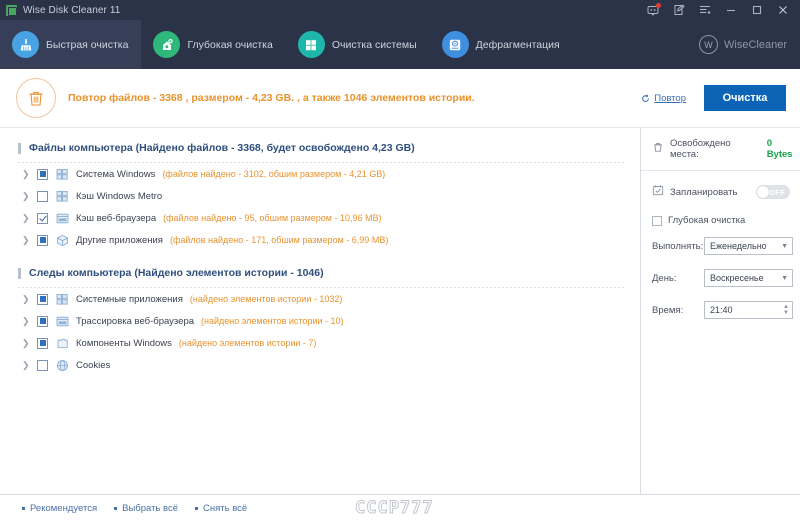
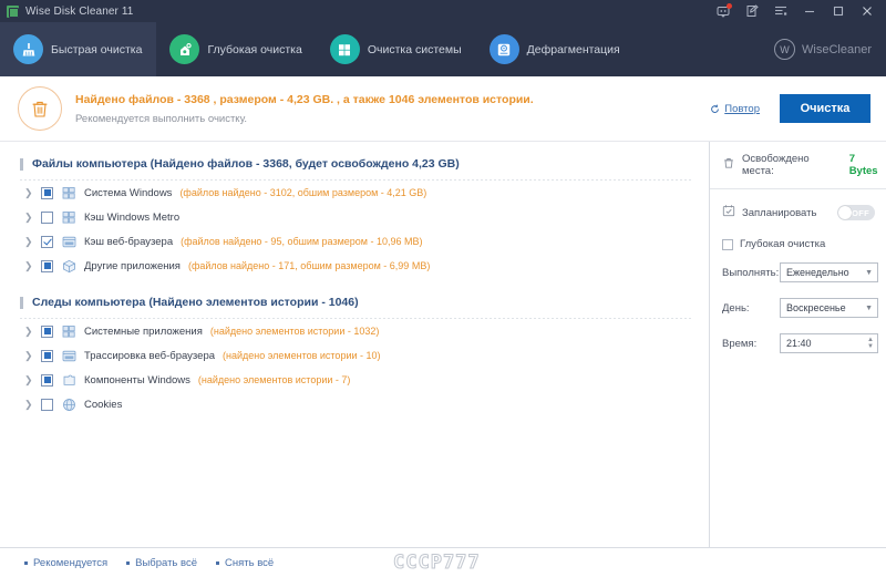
  Wise Disk Cleaner 11
  Быстрая очистка
  Глубокая очистка
  Очистка системы
  Дефрагментация
  W
  WiseCleaner
- Повтор файлов - 3368 , размером - 4,23 GB. , а также 1046 элементов истории.
+ Найдено файлов - 3368 , размером - 4,23 GB. , а также 1046 элементов истории.
+ Рекомендуется выполнить очистку.
  Повтор
  Очистка
  Файлы компьютера (Найдено файлов - 3368, будет освобождено 4,23 GB)
  ❯
  Система Windows
  (файлов найдено - 3102, обшим размером - 4,21 GB)
  ❯
  Кэш Windows Metro
  ❯
  Кэш веб-браузера
  (файлов найдено - 95, обшим размером - 10,96 MB)
  ❯
  Другие приложения
  (файлов найдено - 171, обшим размером - 6,99 MB)
  Следы компьютера (Найдено элементов истории - 1046)
  ❯
  Системные приложения
  (найдено элементов истории - 1032)
  ❯
  Трассировка веб-браузера
  (найдено элементов истории - 10)
  ❯
  Компоненты Windows
  (найдено элементов истории - 7)
  ❯
  Cookies
  Освобождено места:
- 0 Bytes
+ 7 Bytes
  Запланировать
  OFF
  Глубокая очистка
  Выполнять:
  Еженедельно
  День:
  Воскресенье
  Время:
  21:40
  Рекомендуется
  Выбрать всё
  Снять всё
  CCCP777
